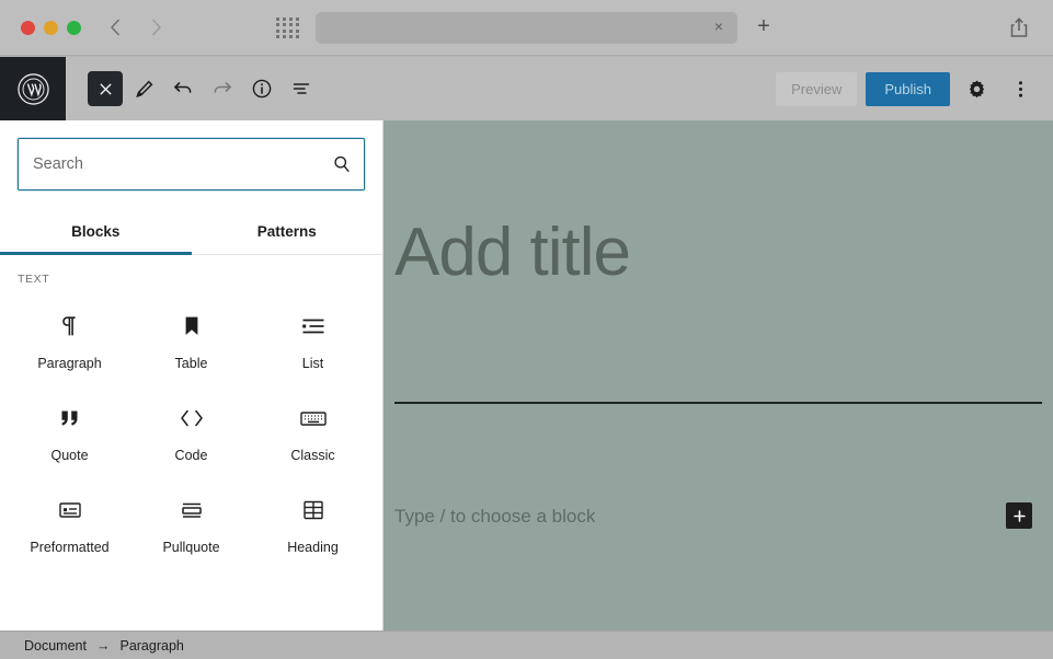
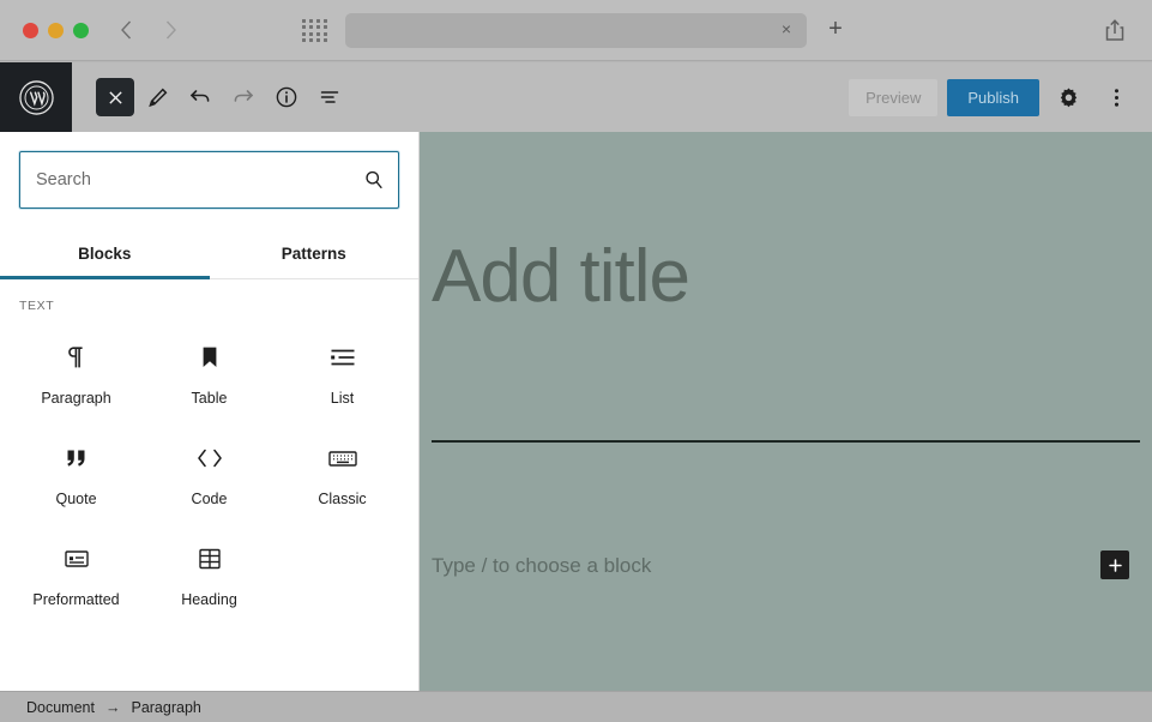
  ×
  +
  Preview
  Publish
  Search
  Blocks
  Patterns
  TEXT
  Paragraph
  Table
  List
  Quote
  Code
  Classic
  Preformatted
- Pullquote
  Heading
  Add title
  Type / to choose a block
  Document
  →
  Paragraph
